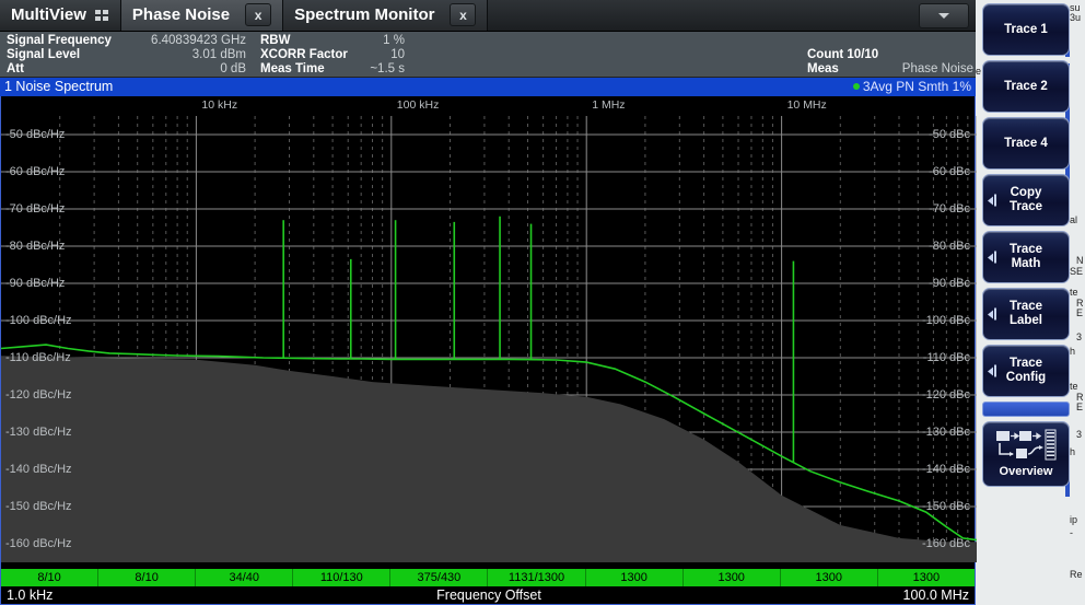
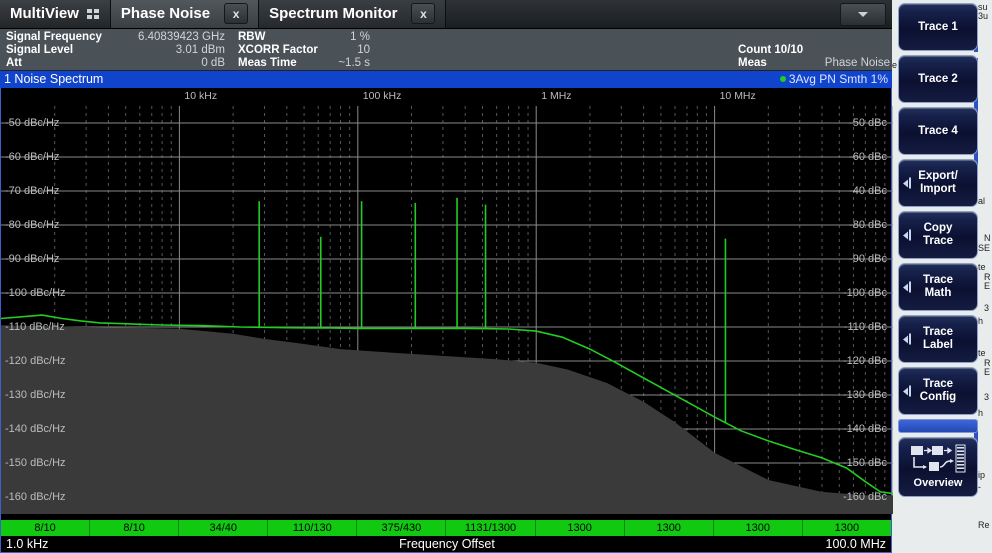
  su
  3u
  e
  al
  N
  SE
  te
  R
  E
  3
  h
  te
  R
  E
  3
  h
  ip
  -
  Re
  MultiView
  Phase Noise
  x
  Spectrum Monitor
  x
  Signal Frequency
  6.40839423 GHz
  Signal Level
  3.01 dBm
  Att
  0 dB
  RBW
  1 %
  XCORR Factor
  10
  Meas Time
  ~1.5 s
  Count 10/10
  Meas
  Phase Noise
  1 Noise Spectrum
  3Avg PN Smth 1%
  10 kHz
  100 kHz
  1 MHz
  10 MHz
  -50 dBc/Hz
  -60 dBc/Hz
  -70 dBc/Hz
  -80 dBc/Hz
  -90 dBc/Hz
  -100 dBc/Hz
  -110 dBc/Hz
  -120 dBc/Hz
  -130 dBc/Hz
  -140 dBc/Hz
  -150 dBc/Hz
  -160 dBc/Hz
  -50 dBc
  -60 dBc
- -70 dBc
+ -40 dBc
  -80 dBc
  -90 dBc
  -100 dBc
  -110 dBc
  -120 dBc
  -130 dBc
  -140 dBc
  -150 dBc
  -160 dBc
  8/10
  8/10
  34/40
  110/130
  375/430
  1131/1300
  1300
  1300
  1300
  1300
  1.0 kHz
  Frequency Offset
  100.0 MHz
  Trace 1
  Trace 2
  Trace 4
+ Export/
+ Import
  Copy
  Trace
  Trace
  Math
  Trace
  Label
  Trace
  Config
  Overview
